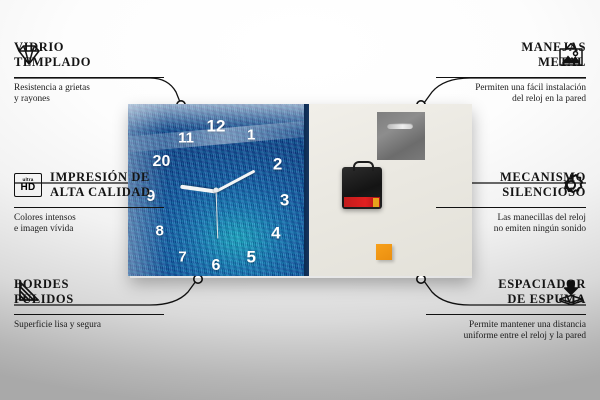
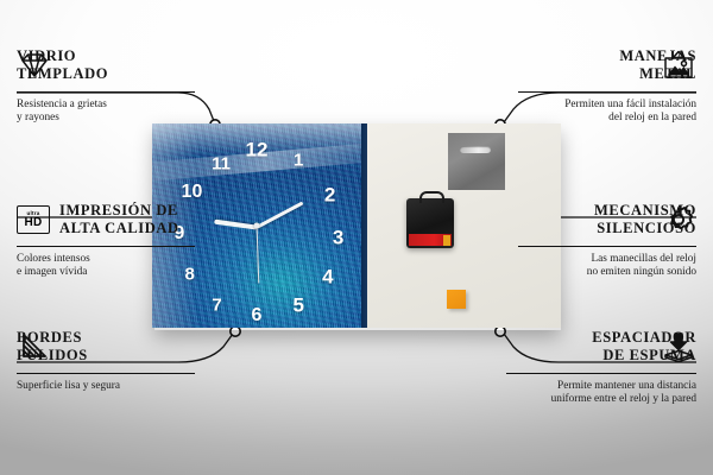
  12
  2
  3
  4
  5
  6
  7
  8
  9
- 20
+ 10
  TMPLADO
  Resistencia a grietas
  y rayones
  HD
  IMPRESIÓN DE
  ALTA CALIDAD
  Colores intensos
  e imagen vívida
  BORDES
  PIDOS
  Superficie lisa y segura
  MANEJS
  Permiten una fácil instalación
  del reloj en la pared
  MECANISMO
  SILENCIOO
  Las manecillas del reloj
  no emiten ningún sonido
  ESPACIADR
  DE ESPUM
  Permite mantener una distancia
  uniforme entre el reloj y la pared
